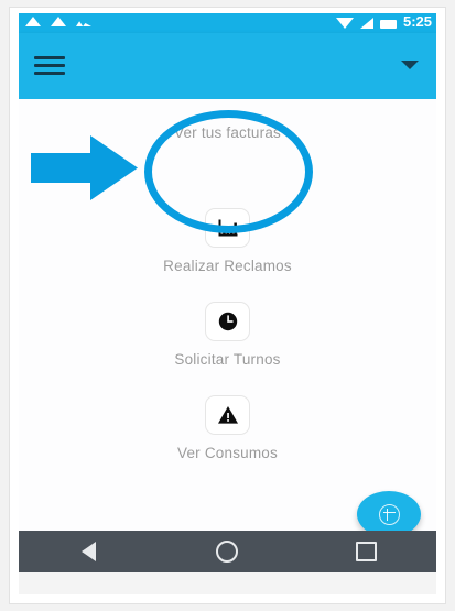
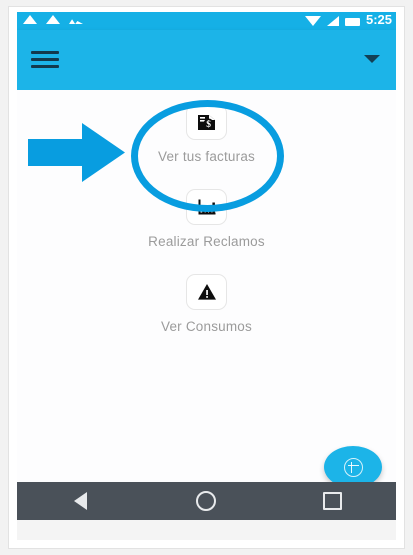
  5:25
+ $
  Ver tus facturas
  Realizar Reclamos
- Solicitar Turnos
  Ver Consumos
